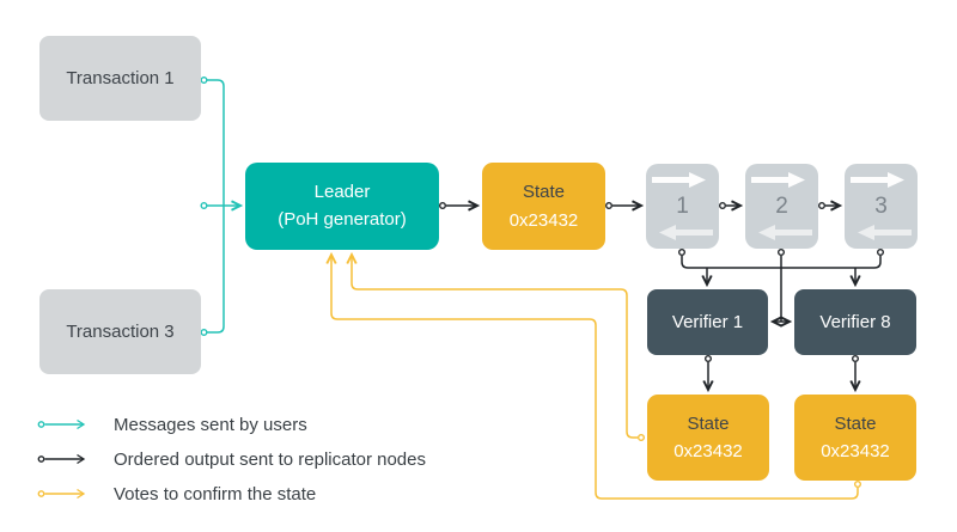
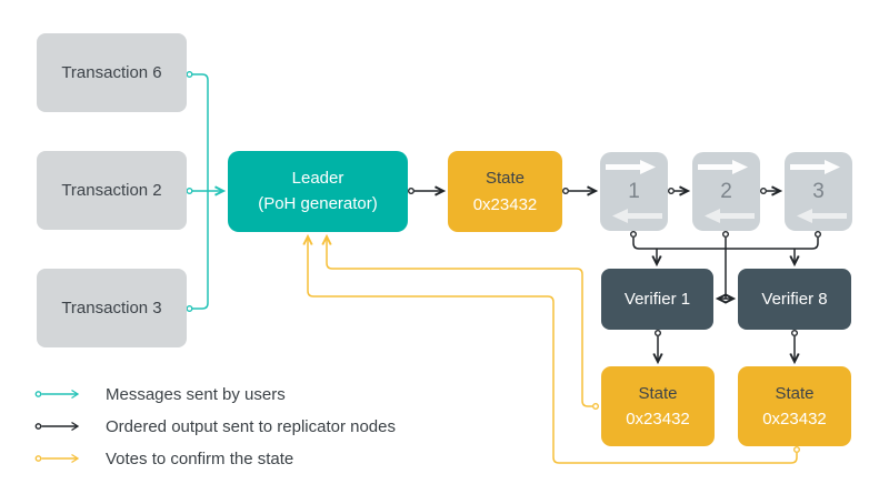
- Transaction 1
+ Transaction 6
+ Transaction 2
  Transaction 3
  Leader
  (PoH generator)
  State
  0x23432
  1
  2
  3
  Verifier 1
  Verifier 8
  State
  0x23432
  State
  0x23432
  Messages sent by users
  Ordered output sent to replicator nodes
  Votes to confirm the state
